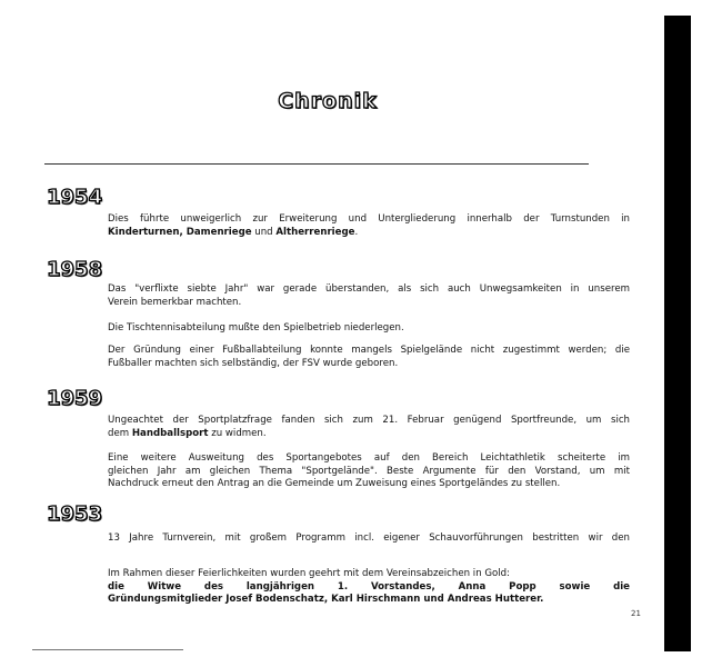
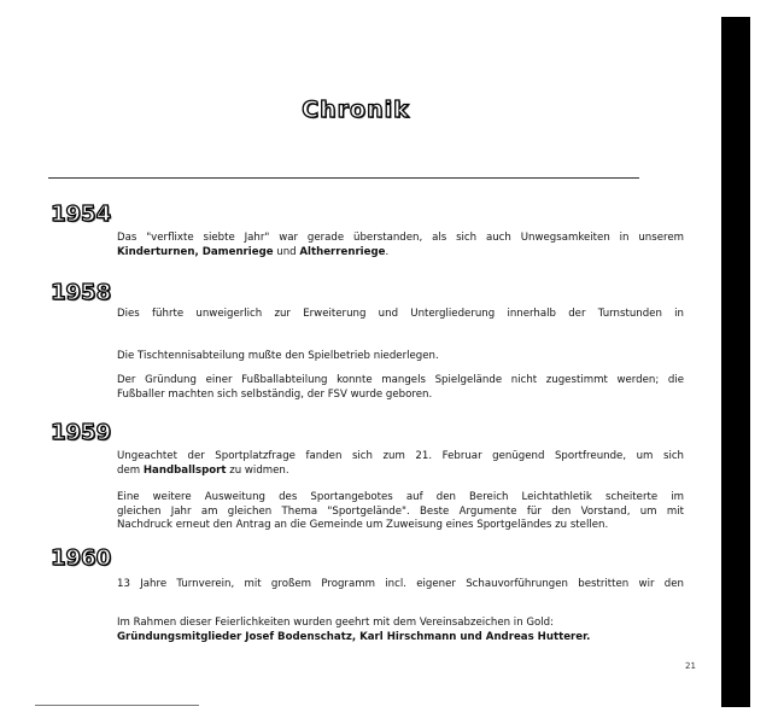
  Chronik
  1954
- Dies führte unweigerlich zur Erweiterung und Untergliederung innerhalb der Turnstunden in
+ Das "verflixte siebte Jahr" war gerade überstanden, als sich auch Unwegsamkeiten in unserem
  Kinderturnen, Damenriege und Altherrenriege.
  1958
- Das "verflixte siebte Jahr" war gerade überstanden, als sich auch Unwegsamkeiten in unserem
+ Dies führte unweigerlich zur Erweiterung und Untergliederung innerhalb der Turnstunden in
- Verein bemerkbar machten.
  Die Tischtennisabteilung mußte den Spielbetrieb niederlegen.
  Der Gründung einer Fußballabteilung konnte mangels Spielgelände nicht zugestimmt werden; die
  Fußballer machten sich selbständig, der FSV wurde geboren.
  1959
  Ungeachtet der Sportplatzfrage fanden sich zum 21. Februar genügend Sportfreunde, um sich
  dem Handballsport zu widmen.
  Eine weitere Ausweitung des Sportangebotes auf den Bereich Leichtathletik scheiterte im
  gleichen Jahr am gleichen Thema "Sportgelände". Beste Argumente für den Vorstand, um mit
  Nachdruck erneut den Antrag an die Gemeinde um Zuweisung eines Sportgeländes zu stellen.
- 1953
+ 1960
  13 Jahre Turnverein, mit großem Programm incl. eigener Schauvorführungen bestritten wir den
  Im Rahmen dieser Feierlichkeiten wurden geehrt mit dem Vereinsabzeichen in Gold:
- die Witwe des langjährigen 1. Vorstandes, Anna Popp sowie die
  Gründungsmitglieder Josef Bodenschatz, Karl Hirschmann und Andreas Hutterer.
  21
